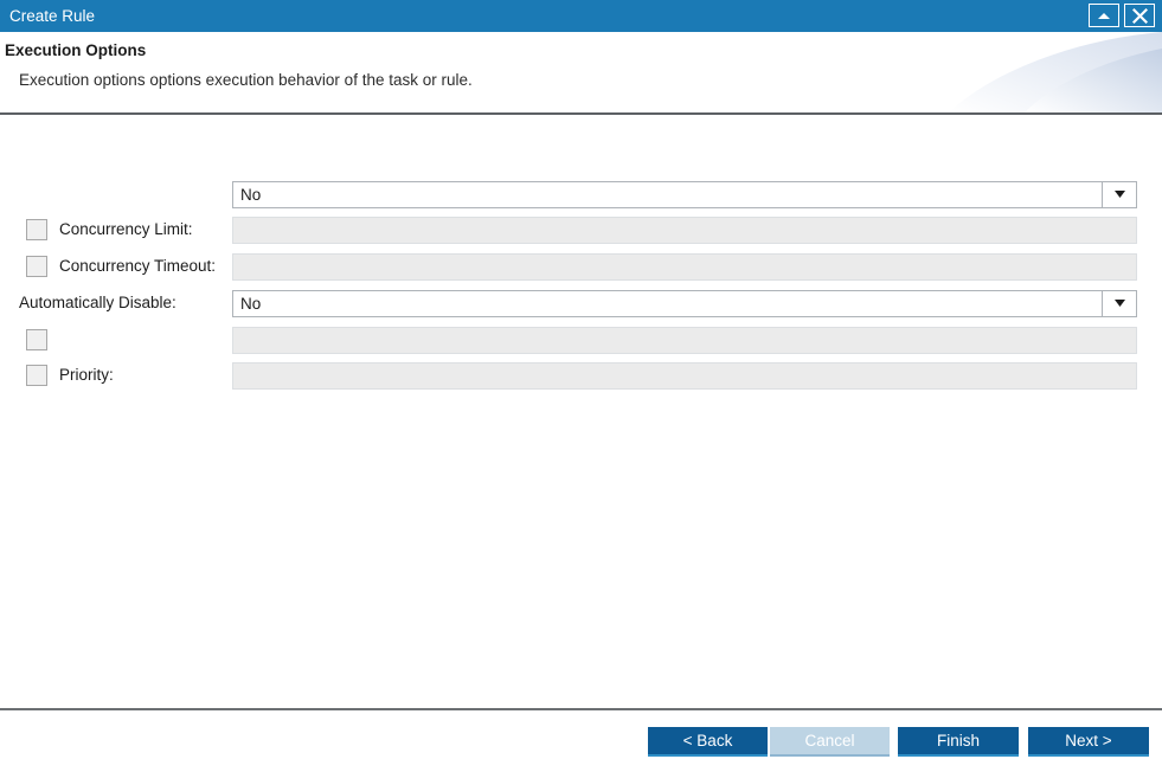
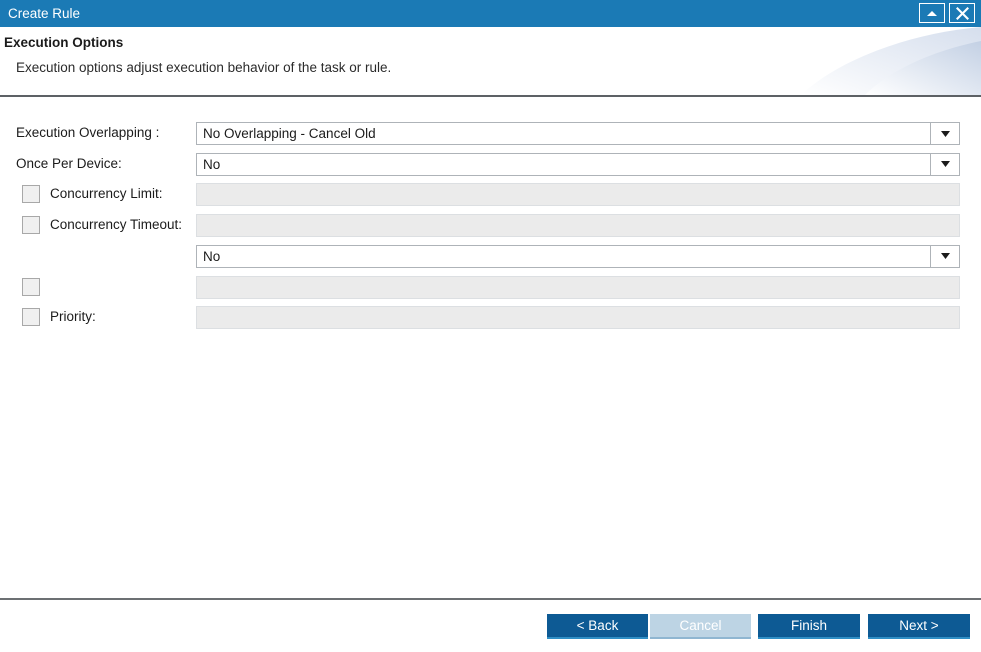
  Create Rule
  Execution Options
- Execution options options execution behavior of the task or rule.
+ Execution options adjust execution behavior of the task or rule.
+ Execution Overlapping :
+ No Overlapping - Cancel Old
+ Once Per Device:
  No
  Concurrency Limit:
  Concurrency Timeout:
- Automatically Disable:
  No
  Priority:
  < Back
  Cancel
  Finish
  Next >
